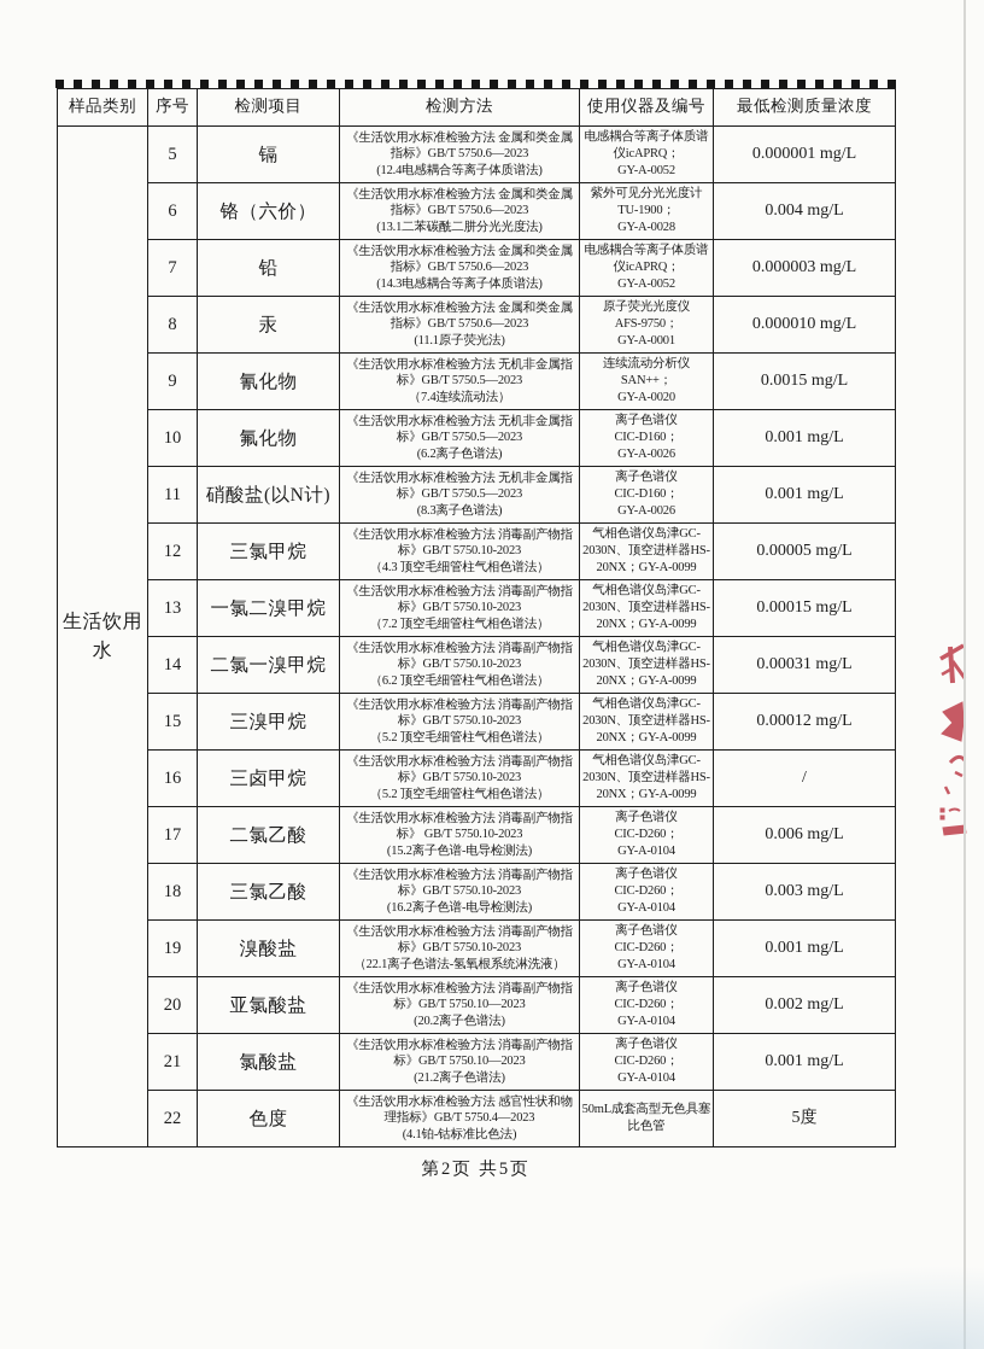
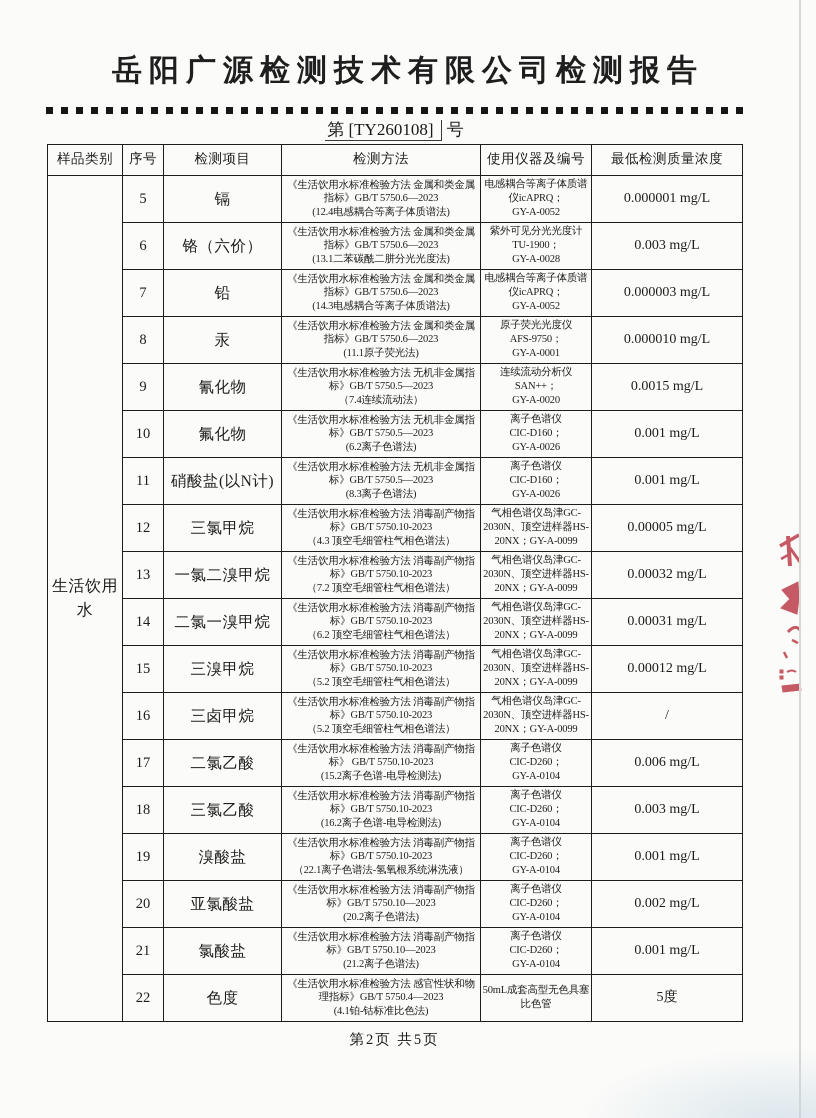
+ 岳阳广源检测技术有限公司检测报告
+ 第 [TY260108] 号
  样品类别	序号	检测项目	检测方法	使用仪器及编号	最低检测质量浓度
  生活饮用水	5	镉	《生活饮用水标准检验方法 金属和类金属 指标》GB/T 5750.6—2023 (12.4电感耦合等离子体质谱法)	电感耦合等离子体质谱 仪icAPRQ； GY-A-0052	0.000001 mg/L
- 6	铬（六价）	《生活饮用水标准检验方法 金属和类金属 指标》GB/T 5750.6—2023 (13.1二苯碳酰二肼分光光度法)	紫外可见分光光度计 TU-1900； GY-A-0028	0.004 mg/L
+ 6	铬（六价）	《生活饮用水标准检验方法 金属和类金属 指标》GB/T 5750.6—2023 (13.1二苯碳酰二肼分光光度法)	紫外可见分光光度计 TU-1900； GY-A-0028	0.003 mg/L
  7	铅	《生活饮用水标准检验方法 金属和类金属 指标》GB/T 5750.6—2023 (14.3电感耦合等离子体质谱法)	电感耦合等离子体质谱 仪icAPRQ； GY-A-0052	0.000003 mg/L
  8	汞	《生活饮用水标准检验方法 金属和类金属 指标》GB/T 5750.6—2023 (11.1原子荧光法)	原子荧光光度仪 AFS-9750； GY-A-0001	0.000010 mg/L
  9	氰化物	《生活饮用水标准检验方法 无机非金属指 标》GB/T 5750.5—2023 （7.4连续流动法）	连续流动分析仪 SAN++； GY-A-0020	0.0015 mg/L
  10	氟化物	《生活饮用水标准检验方法 无机非金属指 标》GB/T 5750.5—2023 (6.2离子色谱法)	离子色谱仪 CIC-D160； GY-A-0026	0.001 mg/L
  11	硝酸盐(以N计)	《生活饮用水标准检验方法 无机非金属指 标》GB/T 5750.5—2023 (8.3离子色谱法)	离子色谱仪 CIC-D160； GY-A-0026	0.001 mg/L
  12	三氯甲烷	《生活饮用水标准检验方法 消毒副产物指 标》GB/T 5750.10-2023 （4.3 顶空毛细管柱气相色谱法）	气相色谱仪岛津GC- 2030N、顶空进样器HS- 20NX；GY-A-0099	0.00005 mg/L
- 13	一氯二溴甲烷	《生活饮用水标准检验方法 消毒副产物指 标》GB/T 5750.10-2023 （7.2 顶空毛细管柱气相色谱法）	气相色谱仪岛津GC- 2030N、顶空进样器HS- 20NX；GY-A-0099	0.00015 mg/L
+ 13	一氯二溴甲烷	《生活饮用水标准检验方法 消毒副产物指 标》GB/T 5750.10-2023 （7.2 顶空毛细管柱气相色谱法）	气相色谱仪岛津GC- 2030N、顶空进样器HS- 20NX；GY-A-0099	0.00032 mg/L
  14	二氯一溴甲烷	《生活饮用水标准检验方法 消毒副产物指 标》GB/T 5750.10-2023 （6.2 顶空毛细管柱气相色谱法）	气相色谱仪岛津GC- 2030N、顶空进样器HS- 20NX；GY-A-0099	0.00031 mg/L
  15	三溴甲烷	《生活饮用水标准检验方法 消毒副产物指 标》GB/T 5750.10-2023 （5.2 顶空毛细管柱气相色谱法）	气相色谱仪岛津GC- 2030N、顶空进样器HS- 20NX；GY-A-0099	0.00012 mg/L
  16	三卤甲烷	《生活饮用水标准检验方法 消毒副产物指 标》GB/T 5750.10-2023 （5.2 顶空毛细管柱气相色谱法）	气相色谱仪岛津GC- 2030N、顶空进样器HS- 20NX；GY-A-0099	/
  17	二氯乙酸	《生活饮用水标准检验方法 消毒副产物指 标》 GB/T 5750.10-2023 (15.2离子色谱-电导检测法)	离子色谱仪 CIC-D260； GY-A-0104	0.006 mg/L
  18	三氯乙酸	《生活饮用水标准检验方法 消毒副产物指 标》GB/T 5750.10-2023 (16.2离子色谱-电导检测法)	离子色谱仪 CIC-D260； GY-A-0104	0.003 mg/L
  19	溴酸盐	《生活饮用水标准检验方法 消毒副产物指 标》GB/T 5750.10-2023 （22.1离子色谱法-氢氧根系统淋洗液）	离子色谱仪 CIC-D260； GY-A-0104	0.001 mg/L
  20	亚氯酸盐	《生活饮用水标准检验方法 消毒副产物指 标》GB/T 5750.10—2023 (20.2离子色谱法)	离子色谱仪 CIC-D260； GY-A-0104	0.002 mg/L
  21	氯酸盐	《生活饮用水标准检验方法 消毒副产物指 标》GB/T 5750.10—2023 (21.2离子色谱法)	离子色谱仪 CIC-D260； GY-A-0104	0.001 mg/L
  22	色度	《生活饮用水标准检验方法 感官性状和物 理指标》GB/T 5750.4—2023 (4.1铂-钴标准比色法)	50mL成套高型无色具塞 比色管	5度
  第2页 共5页
